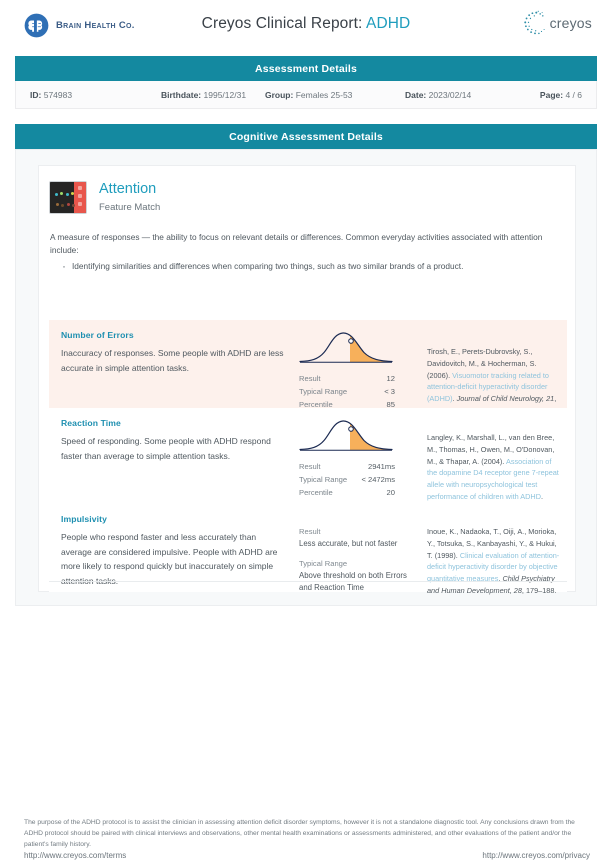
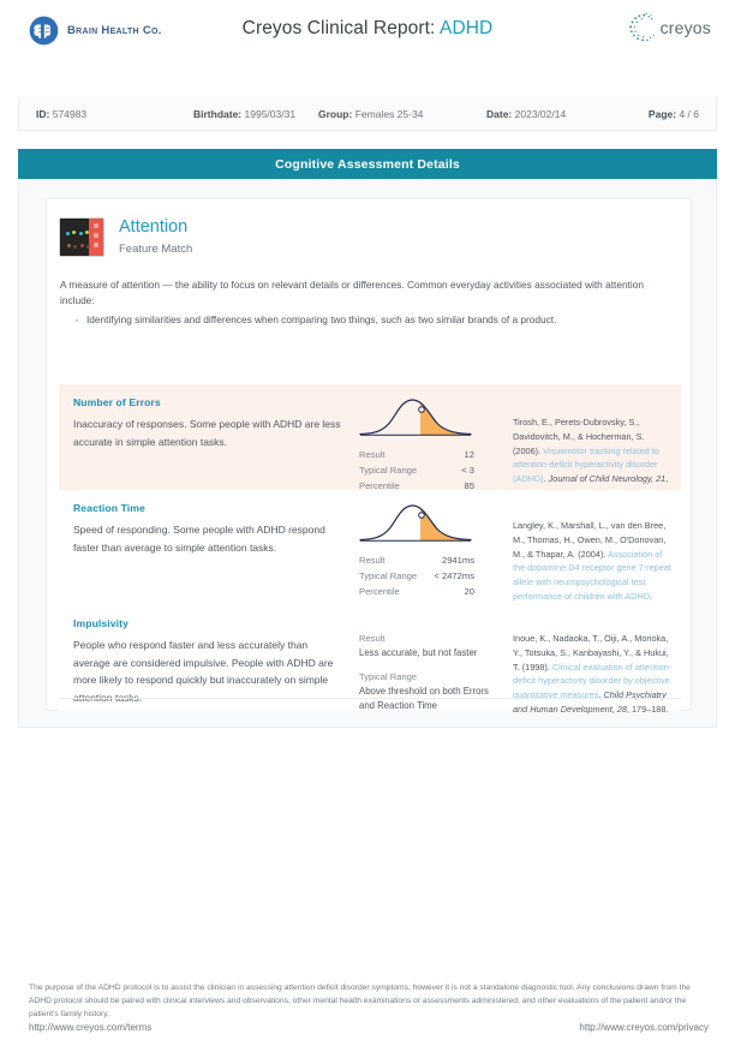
  Brain Health Co.
  Creyos Clinical Report: ADHD
  creyos
- Assessment Details
  ID: 574983
- Birthdate: 1995/12/31
+ Birthdate: 1995/03/31
- Group: Females 25-53
+ Group: Females 25-34
  Date: 2023/02/14
  Page: 4 / 6
  Cognitive Assessment Details
  Attention
  Feature Match
- A measure of responses — the ability to focus on relevant details or differences. Common everyday activities associated with attention include:
+ A measure of attention — the ability to focus on relevant details or differences. Common everyday activities associated with attention include:
  Identifying similarities and differences when comparing two things, such as two similar brands of a product.
  Number of Errors
  Inaccuracy of responses. Some people with ADHD are less accurate in simple attention tasks.
  Result
  12
  Typical Range
  < 3
  Percentile
  85
  Tirosh, E., Perets-Dubrovsky, S., Davidovitch, M., & Hocherman, S. (2006). Visuomotor tracking related to attention-deficit hyperactivity disorder (ADHD). Journal of Child Neurology, 21,
  Reaction Time
  Speed of responding. Some people with ADHD respond faster than average to simple attention tasks.
  Result
  2941ms
  Typical Range
  < 2472ms
  Percentile
  20
  Langley, K., Marshall, L., van den Bree, M., Thomas, H., Owen, M., O'Donovan, M., & Thapar, A. (2004). Association of the dopamine D4 receptor gene 7-repeat allele with neuropsychological test performance of children with ADHD.
  Impulsivity
  People who respond faster and less accurately than average are considered impulsive. People with ADHD are more likely to respond quickly but inaccurately on simple
  Result
  Less accurate, but not faster
  Typical Range
  Above threshold on both Errors and Reaction Time
  Inoue, K., Nadaoka, T., Oiji, A., Morioka, Y., Totsuka, S., Kanbayashi, Y., & Hukui, T. (1998). Clinical evaluation of attention-deficit hyperactivity disorder by objective quantitative measures. Child Psychiatry and Human Development, 28, 179–188.
  http://www.creyos.com/terms
  http://www.creyos.com/privacy
